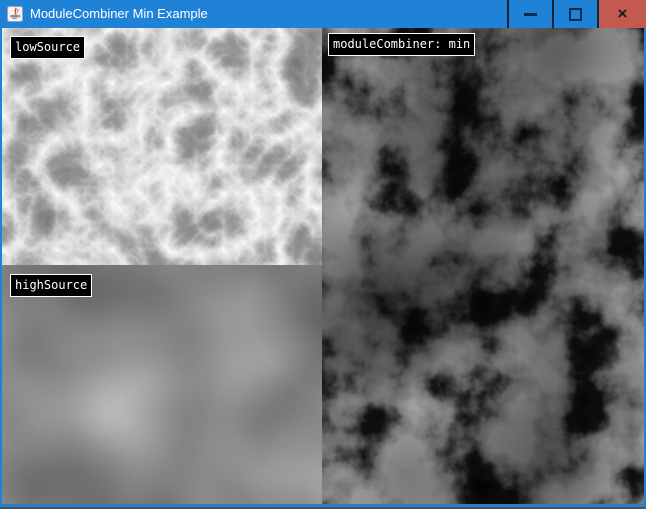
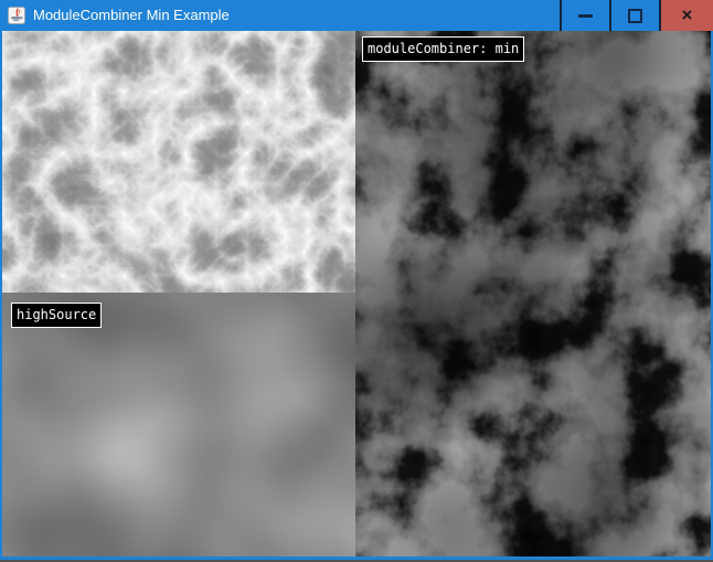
  ModuleCombiner Min Example
  ×
- lowSource
  moduleCombiner: min
  highSource
